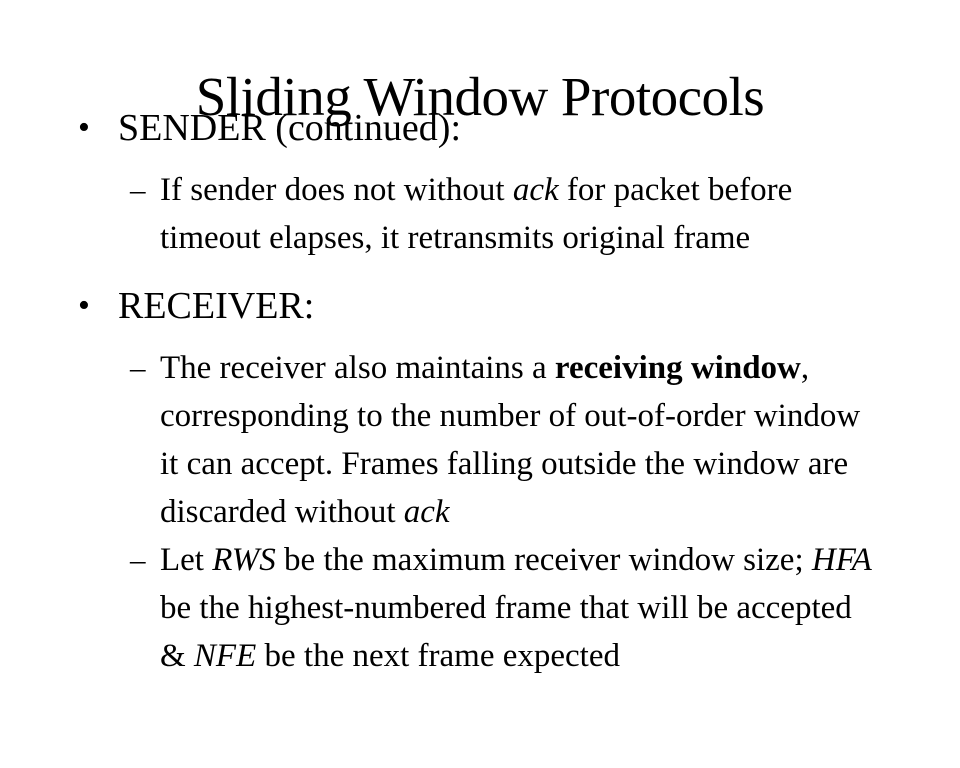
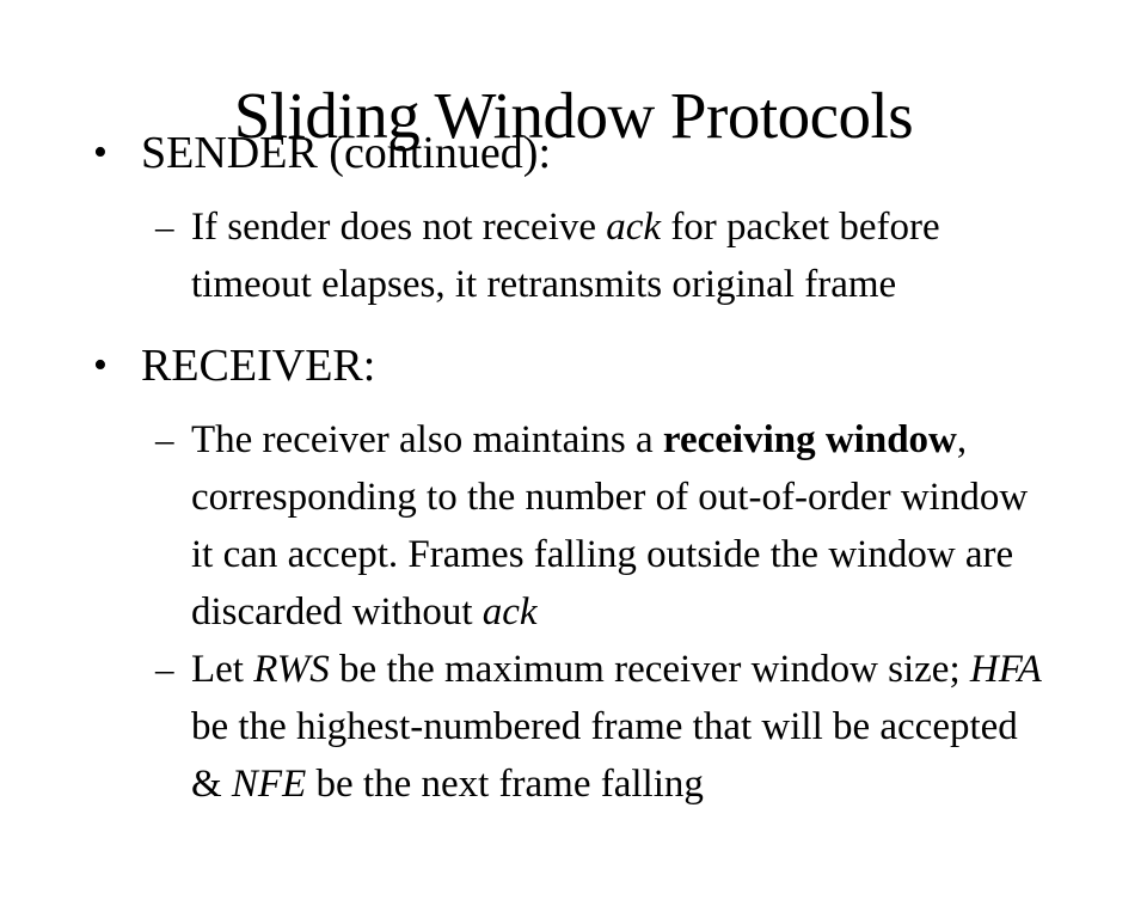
  Sliding Window Protocols
  •
  SENDER (continued):
  –
- If sender does not without ack for packet before timeout elapses, it retransmits original frame
+ If sender does not receive ack for packet before timeout elapses, it retransmits original frame
  •
  RECEIVER:
  –
  The receiver also maintains a receiving window, corresponding to the number of out-of-order window it can accept. Frames falling outside the window are discarded without ack
  –
- Let RWS be the maximum receiver window size; HFA be the highest-numbered frame that will be accepted & NFE be the next frame expected
+ Let RWS be the maximum receiver window size; HFA be the highest-numbered frame that will be accepted & NFE be the next frame falling
